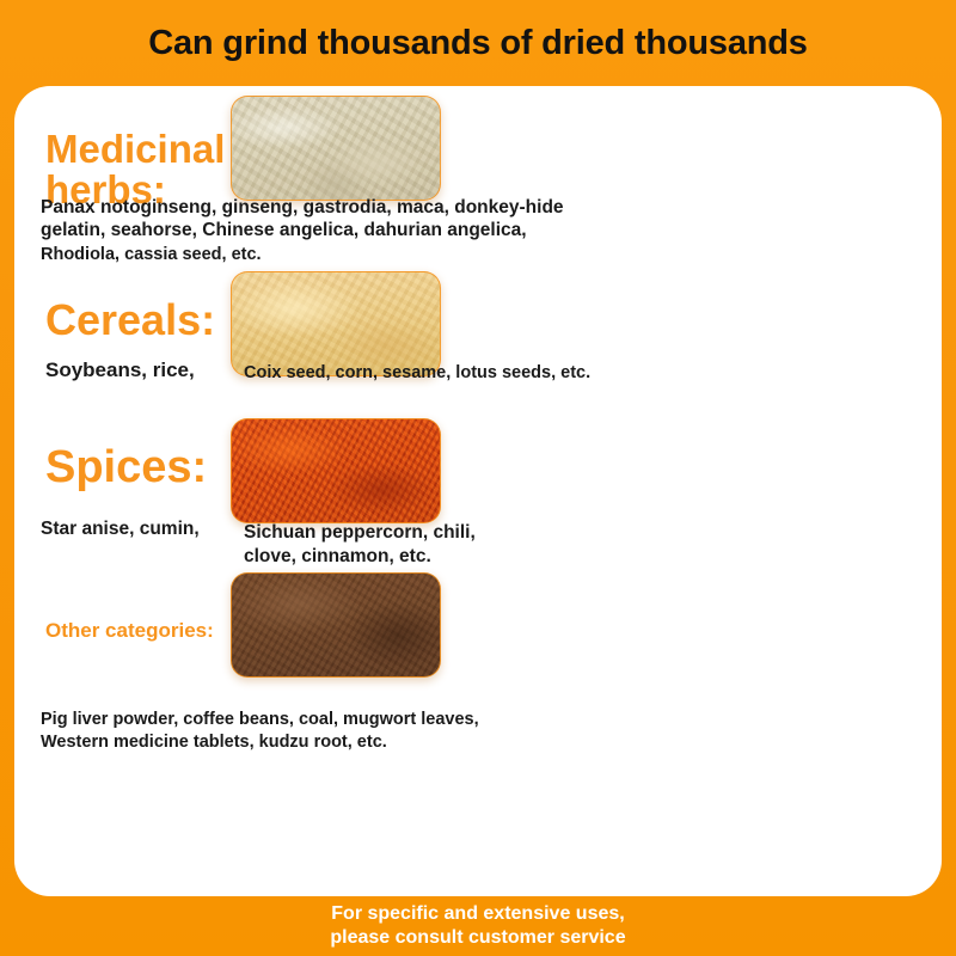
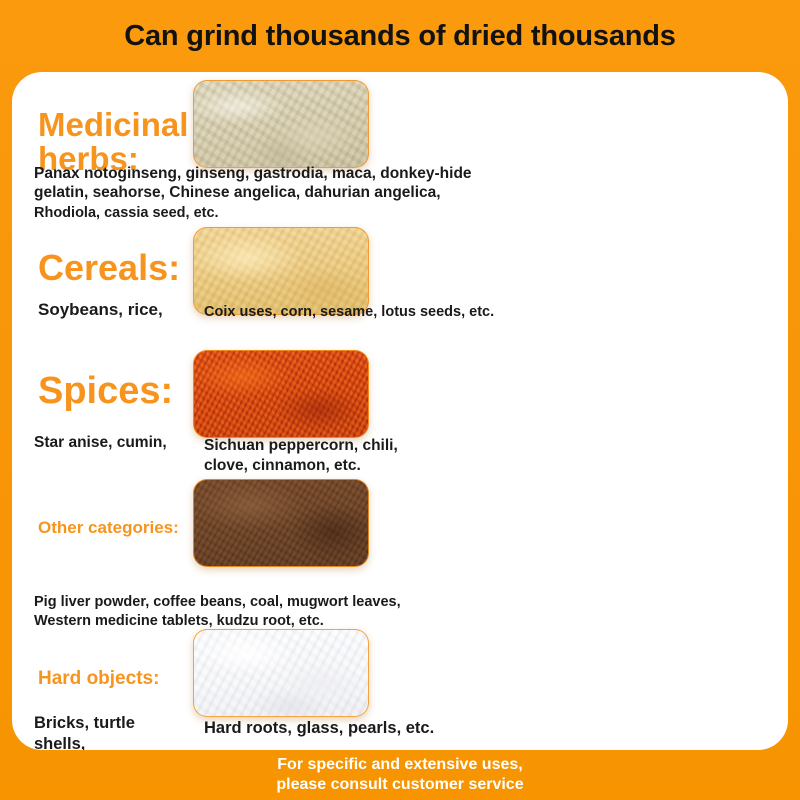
  Can grind thousands of dried thousands
  Medicinal
  herbs:
  Panax notoginseng, ginseng, gastrodia, maca, donkey-hide
  gelatin, seahorse, Chinese angelica, dahurian angelica,
  Rhodiola, cassia seed, etc.
  Cereals:
  Soybeans, rice,
- Coix seed, corn, sesame, lotus seeds, etc.
+ Coix uses, corn, sesame, lotus seeds, etc.
  Spices:
  Star anise, cumin,
  Sichuan peppercorn, chili,
  clove, cinnamon, etc.
  Other categories:
  Pig liver powder, coffee beans, coal, mugwort leaves,
  Western medicine tablets, kudzu root, etc.
+ Hard objects:
+ Bricks, turtle
+ shells,
+ Hard roots, glass, pearls, etc.
  For specific and extensive uses,
  please consult customer service
